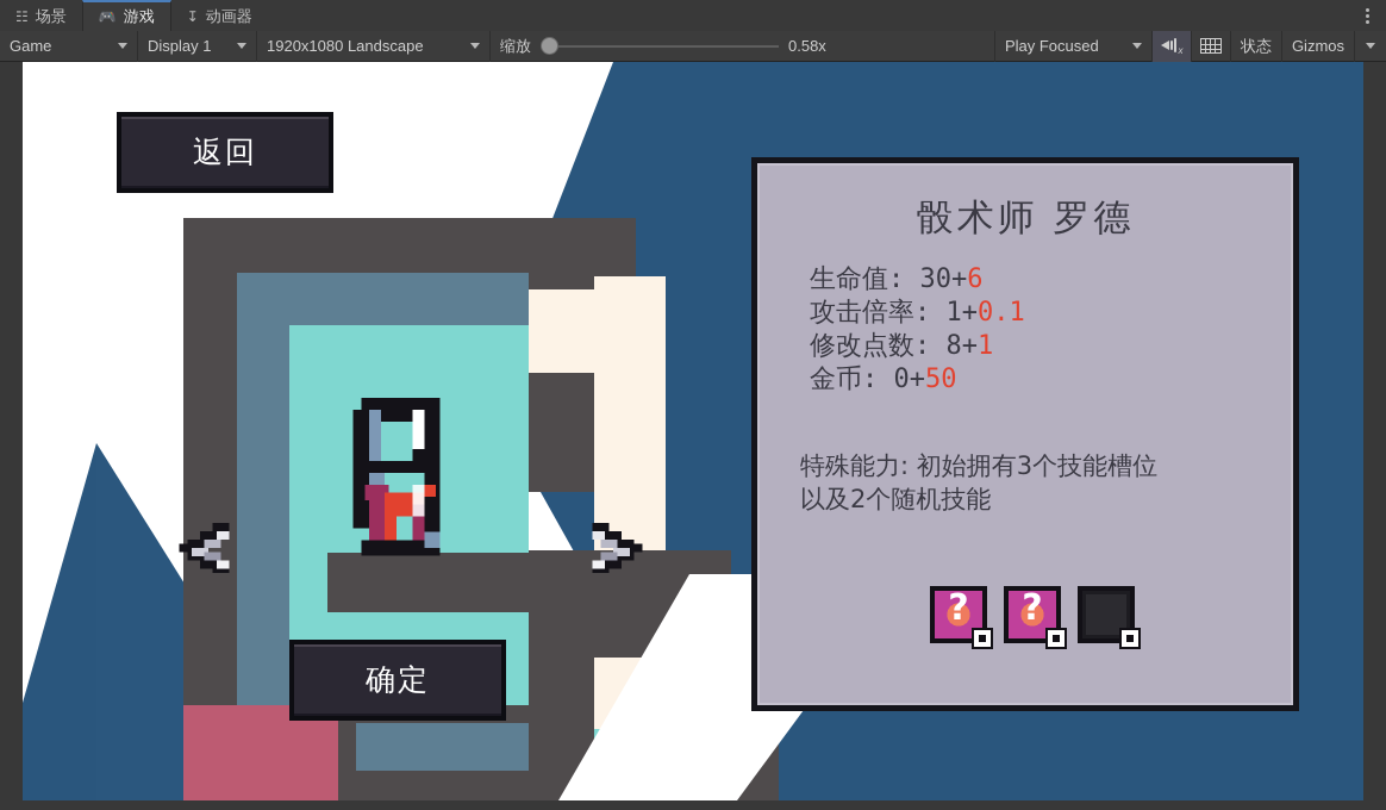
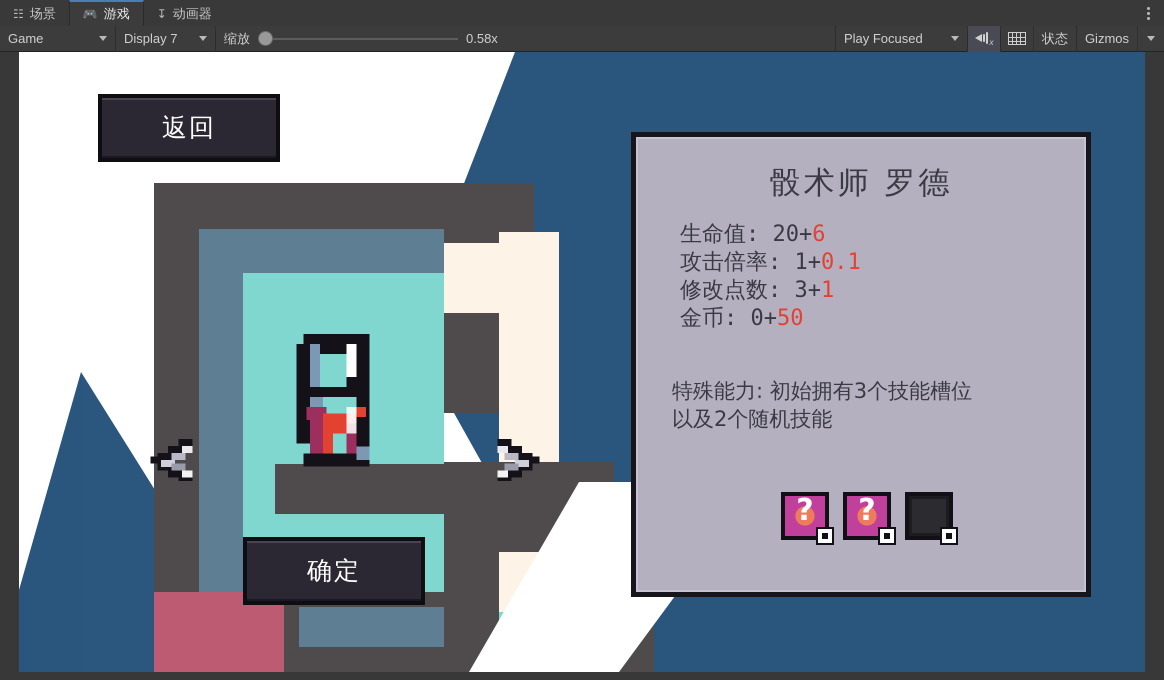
  ☷
  场景
  🎮
  游戏
  ↧
  动画器
  Game
- Display 1
+ Display 7
- 1920x1080 Landscape
  缩放
  0.58x
  Play Focused
  x
  状态
  Gizmos
  返回
  确定
  骰术师 罗德
- 生命值: 30+6
+ 生命值: 20+6
  攻击倍率: 1+0.1
- 修改点数: 8+1
+ 修改点数: 3+1
  金币: 0+50
  特殊能力: 初始拥有3个技能槽位
  以及2个随机技能
